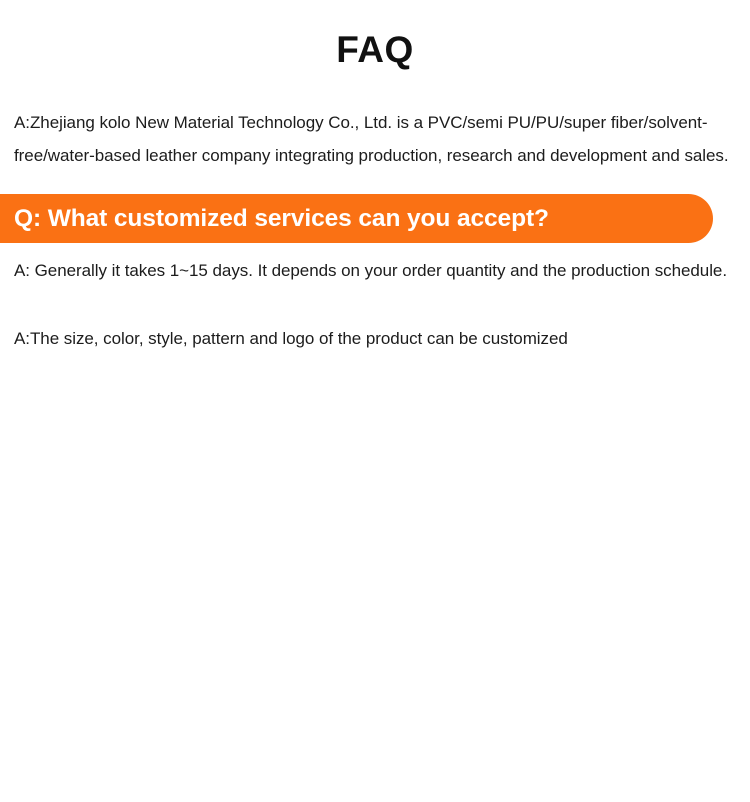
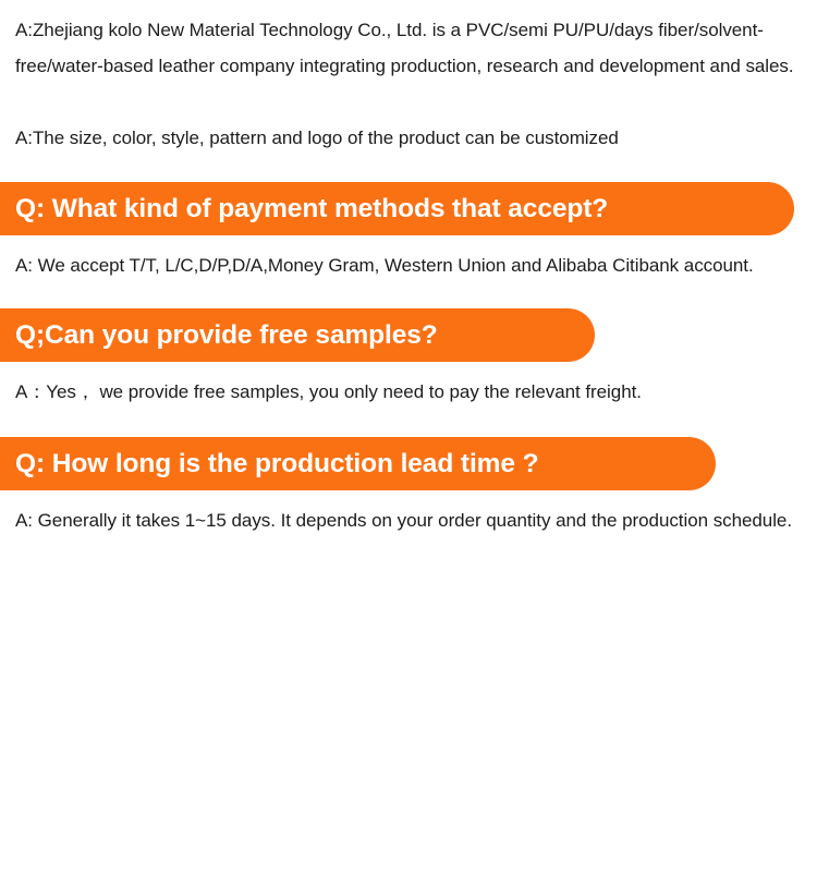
- FAQ
- A:Zhejiang kolo New Material Technology Co., Ltd. is a PVC/semi PU/PU/super fiber/solvent-free/water-based leather company integrating production, research and development and sales.
+ A:Zhejiang kolo New Material Technology Co., Ltd. is a PVC/semi PU/PU/days fiber/solvent-free/water-based leather company integrating production, research and development and sales.
- Q: What customized services can you accept?
- A: Generally it takes 1~15 days. It depends on your order quantity and the production schedule.
+ A:The size, color, style, pattern and logo of the product can be customized
+ Q: What kind of payment methods that accept?
+ A: We accept T/T, L/C,D/P,D/A,Money Gram, Western Union and Alibaba Citibank account.
+ Q;Can you provide free samples?
+ A：Yes， we provide free samples, you only need to pay the relevant freight.
+ Q: How long is the production lead time ?
- A:The size, color, style, pattern and logo of the product can be customized
+ A: Generally it takes 1~15 days. It depends on your order quantity and the production schedule.
